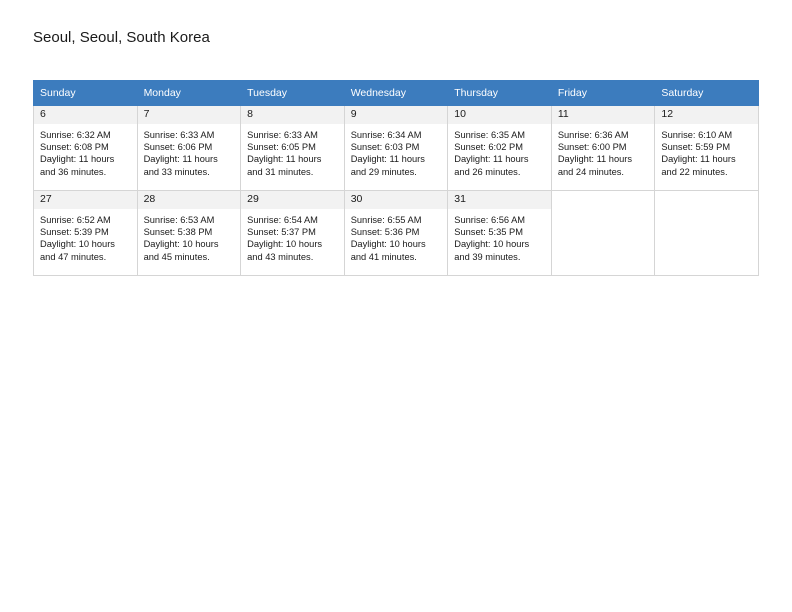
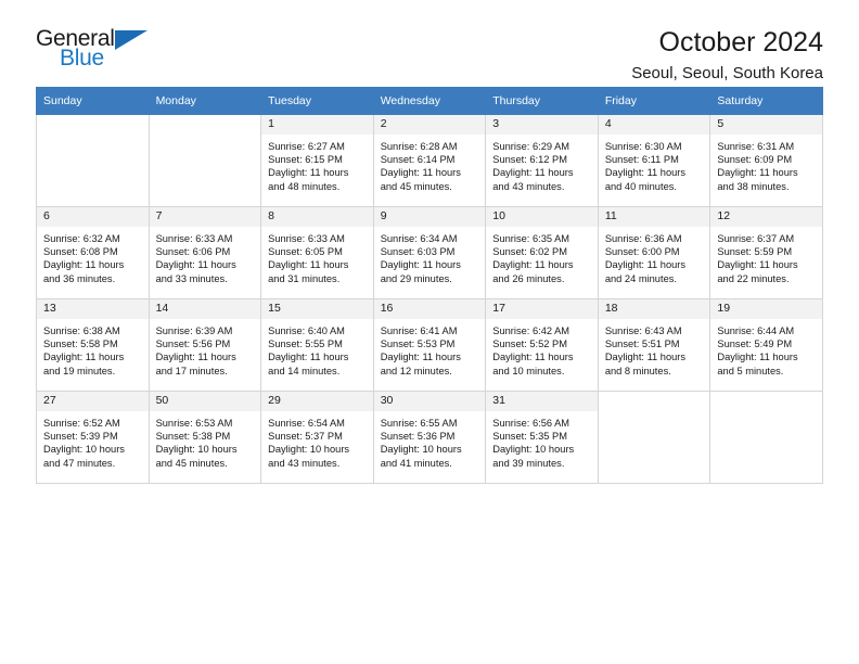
+ General
+ Blue
+ October 2024
  Seoul, Seoul, South Korea
  Sunday	Monday	Tuesday	Wednesday	Thursday	Friday	Saturday
+ 		1Sunrise: 6:27 AMSunset: 6:15 PMDaylight: 11 hoursand 48 minutes.	2Sunrise: 6:28 AMSunset: 6:14 PMDaylight: 11 hoursand 45 minutes.	3Sunrise: 6:29 AMSunset: 6:12 PMDaylight: 11 hoursand 43 minutes.	4Sunrise: 6:30 AMSunset: 6:11 PMDaylight: 11 hoursand 40 minutes.	5Sunrise: 6:31 AMSunset: 6:09 PMDaylight: 11 hoursand 38 minutes.
- 6Sunrise: 6:32 AMSunset: 6:08 PMDaylight: 11 hoursand 36 minutes.	7Sunrise: 6:33 AMSunset: 6:06 PMDaylight: 11 hoursand 33 minutes.	8Sunrise: 6:33 AMSunset: 6:05 PMDaylight: 11 hoursand 31 minutes.	9Sunrise: 6:34 AMSunset: 6:03 PMDaylight: 11 hoursand 29 minutes.	10Sunrise: 6:35 AMSunset: 6:02 PMDaylight: 11 hoursand 26 minutes.	11Sunrise: 6:36 AMSunset: 6:00 PMDaylight: 11 hoursand 24 minutes.	12Sunrise: 6:10 AMSunset: 5:59 PMDaylight: 11 hoursand 22 minutes.
+ 6Sunrise: 6:32 AMSunset: 6:08 PMDaylight: 11 hoursand 36 minutes.	7Sunrise: 6:33 AMSunset: 6:06 PMDaylight: 11 hoursand 33 minutes.	8Sunrise: 6:33 AMSunset: 6:05 PMDaylight: 11 hoursand 31 minutes.	9Sunrise: 6:34 AMSunset: 6:03 PMDaylight: 11 hoursand 29 minutes.	10Sunrise: 6:35 AMSunset: 6:02 PMDaylight: 11 hoursand 26 minutes.	11Sunrise: 6:36 AMSunset: 6:00 PMDaylight: 11 hoursand 24 minutes.	12Sunrise: 6:37 AMSunset: 5:59 PMDaylight: 11 hoursand 22 minutes.
+ 13Sunrise: 6:38 AMSunset: 5:58 PMDaylight: 11 hoursand 19 minutes.	14Sunrise: 6:39 AMSunset: 5:56 PMDaylight: 11 hoursand 17 minutes.	15Sunrise: 6:40 AMSunset: 5:55 PMDaylight: 11 hoursand 14 minutes.	16Sunrise: 6:41 AMSunset: 5:53 PMDaylight: 11 hoursand 12 minutes.	17Sunrise: 6:42 AMSunset: 5:52 PMDaylight: 11 hoursand 10 minutes.	18Sunrise: 6:43 AMSunset: 5:51 PMDaylight: 11 hoursand 8 minutes.	19Sunrise: 6:44 AMSunset: 5:49 PMDaylight: 11 hoursand 5 minutes.
- 27Sunrise: 6:52 AMSunset: 5:39 PMDaylight: 10 hoursand 47 minutes.	28Sunrise: 6:53 AMSunset: 5:38 PMDaylight: 10 hoursand 45 minutes.	29Sunrise: 6:54 AMSunset: 5:37 PMDaylight: 10 hoursand 43 minutes.	30Sunrise: 6:55 AMSunset: 5:36 PMDaylight: 10 hoursand 41 minutes.	31Sunrise: 6:56 AMSunset: 5:35 PMDaylight: 10 hoursand 39 minutes.
+ 27Sunrise: 6:52 AMSunset: 5:39 PMDaylight: 10 hoursand 47 minutes.	50Sunrise: 6:53 AMSunset: 5:38 PMDaylight: 10 hoursand 45 minutes.	29Sunrise: 6:54 AMSunset: 5:37 PMDaylight: 10 hoursand 43 minutes.	30Sunrise: 6:55 AMSunset: 5:36 PMDaylight: 10 hoursand 41 minutes.	31Sunrise: 6:56 AMSunset: 5:35 PMDaylight: 10 hoursand 39 minutes.
